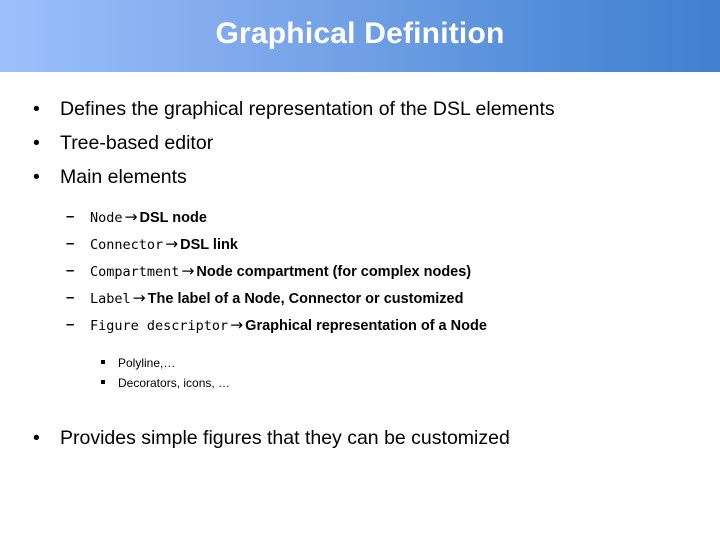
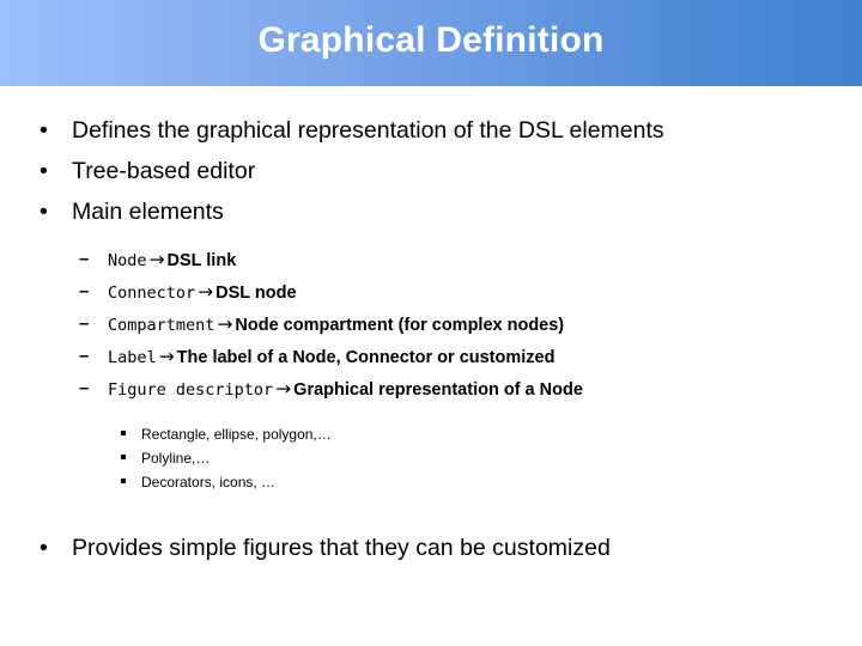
  Graphical Definition
  •
  Defines the graphical representation of the DSL elements
  •
  Tree-based editor
  •
  Main elements
  –
- Node → DSL node
+ Node → DSL link
  –
- Connector → DSL link
+ Connector → DSL node
  –
  Compartment → Node compartment (for complex nodes)
  –
  Label → The label of a Node, Connector or customized
  –
  Figure descriptor → Graphical representation of a Node
+ Rectangle, ellipse, polygon,…
  Polyline,…
  Decorators, icons, …
  •
  Provides simple figures that they can be customized
